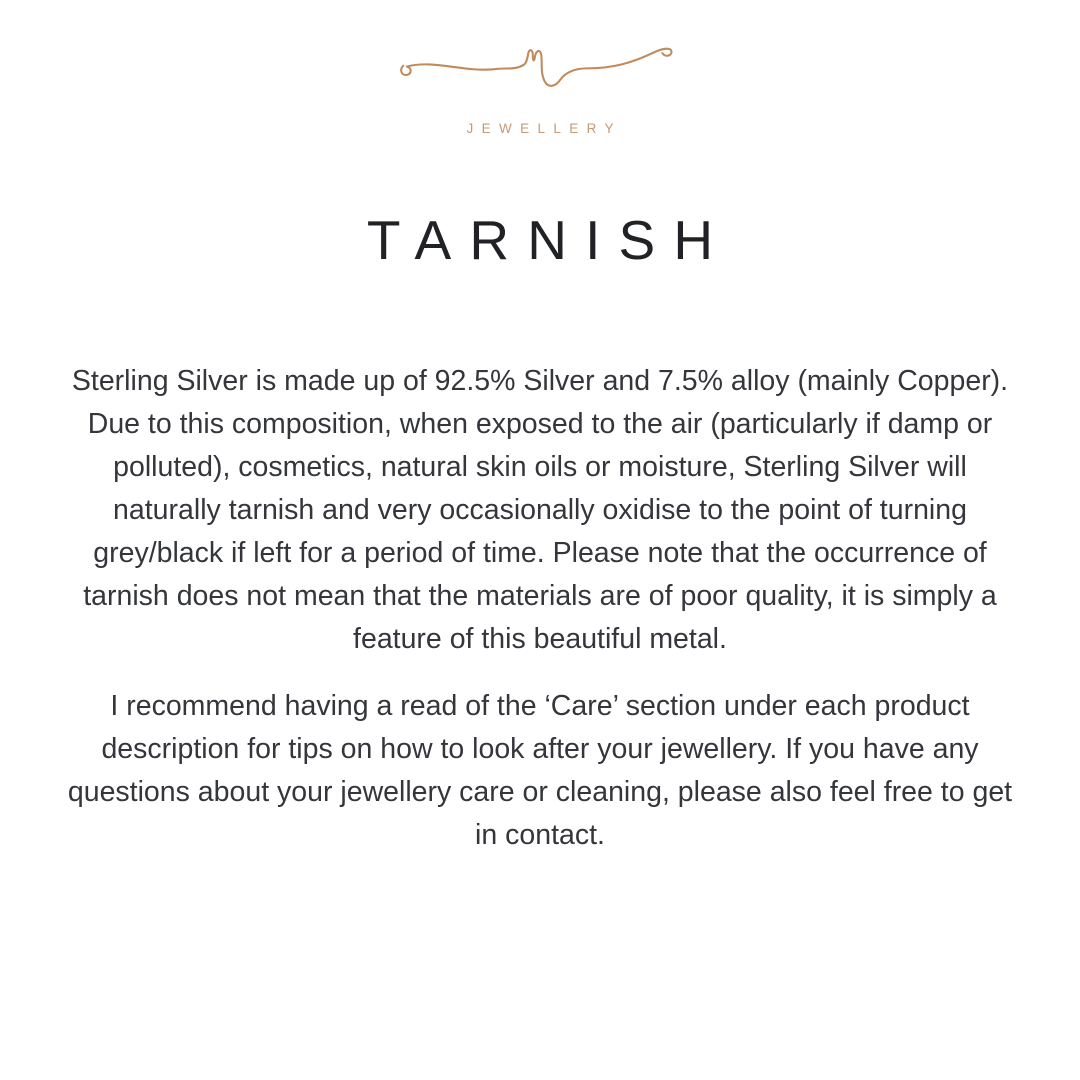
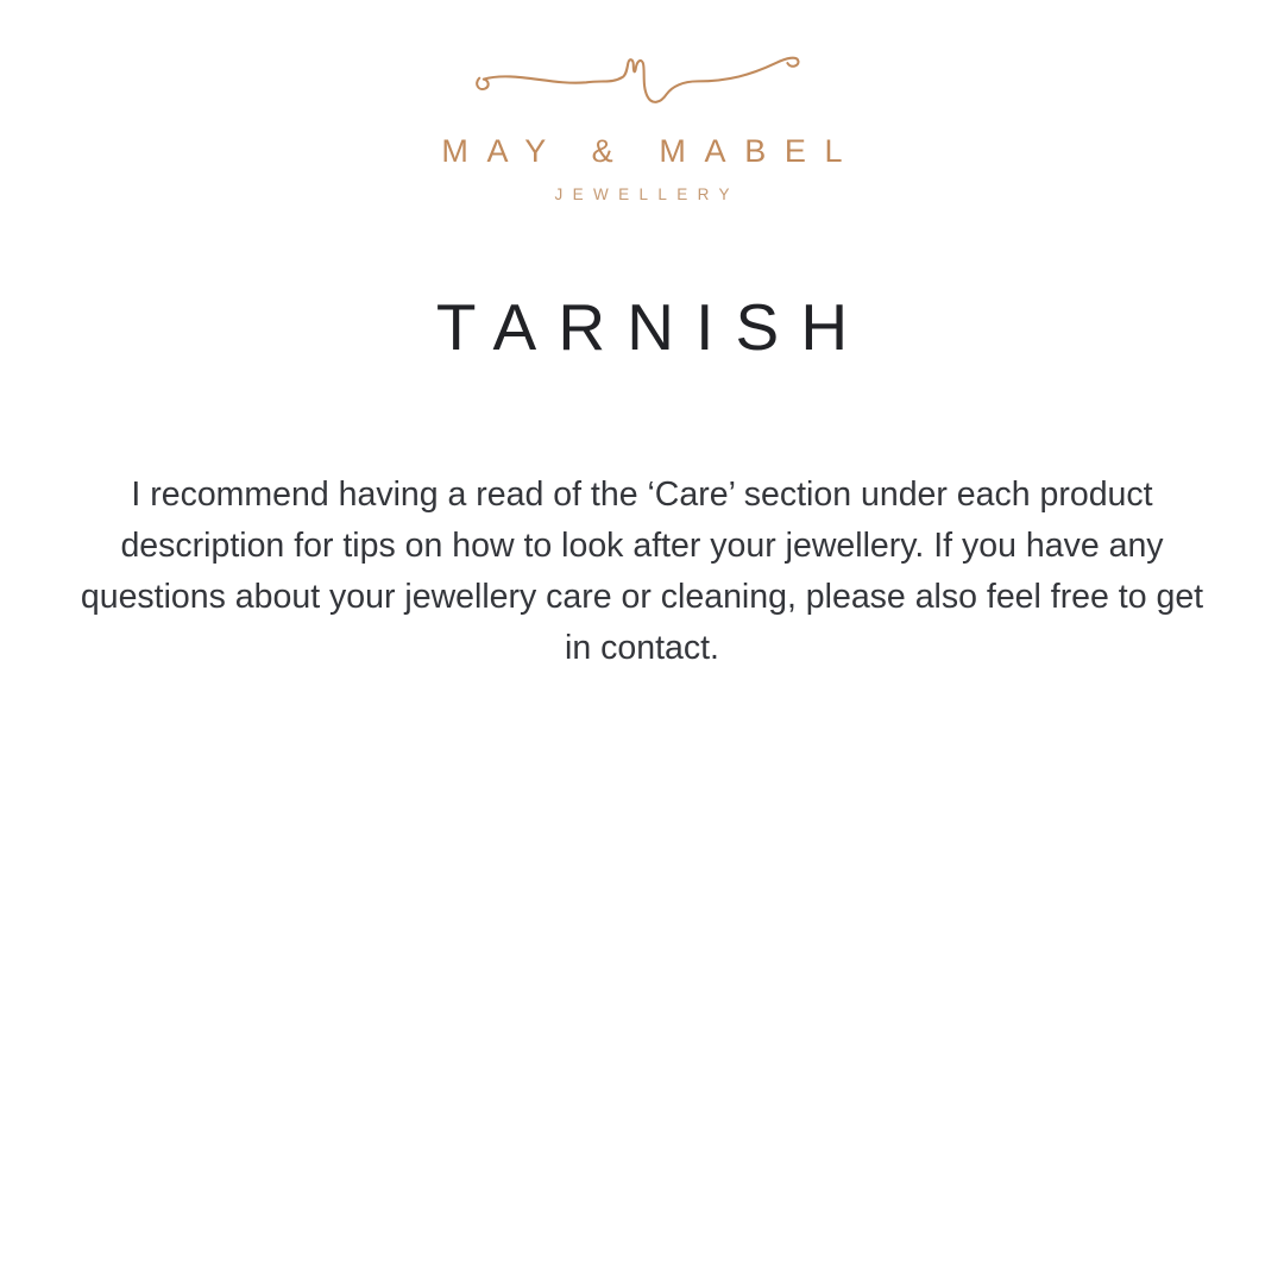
+ MAY & MABEL
  JEWELLERY
  TARNISH
- Sterling Silver is made up of 92.5% Silver and 7.5% alloy (mainly Copper). Due to this composition, when exposed to the air (particularly if damp or polluted), cosmetics, natural skin oils or moisture, Sterling Silver will naturally tarnish and very occasionally oxidise to the point of turning grey/black if left for a period of time. Please note that the occurrence of tarnish does not mean that the materials are of poor quality, it is simply a feature of this beautiful metal.
  I recommend having a read of the ‘Care’ section under each product description for tips on how to look after your jewellery. If you have any questions about your jewellery care or cleaning, please also feel free to get in contact.
